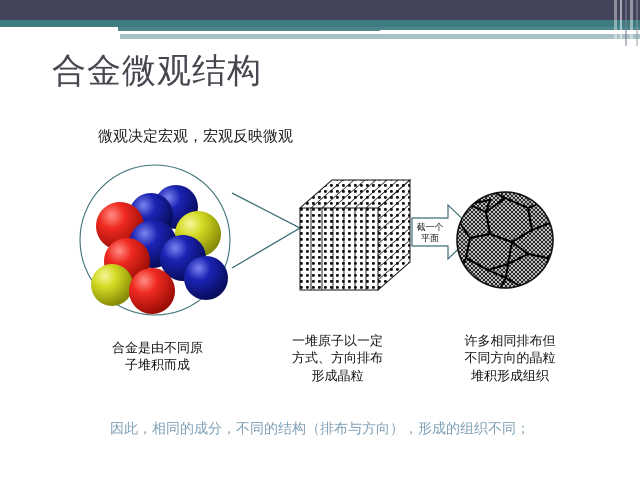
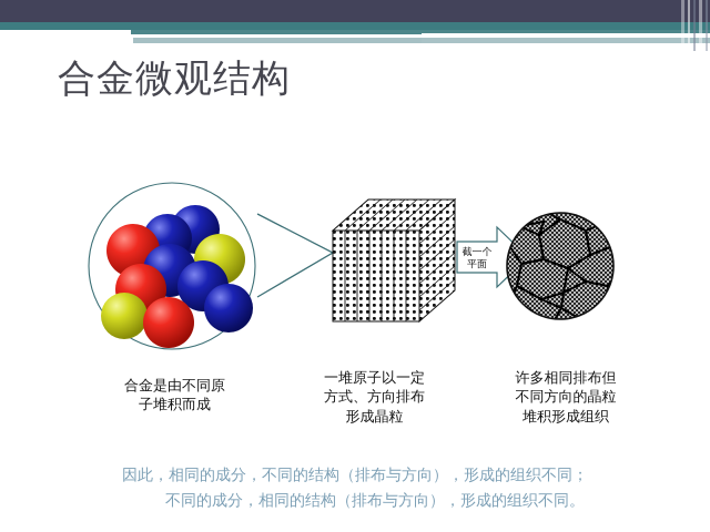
  合金微观结构
- 微观决定宏观，宏观反映微观
  截一个
  平面
  合金是由不同原
  子堆积而成
  一堆原子以一定
  方式、方向排布
  形成晶粒
  许多相同排布但
  不同方向的晶粒
  堆积形成组织
  因此，相同的成分，不同的结构（排布与方向），形成的组织不同；
+ 不同的成分，相同的结构（排布与方向），形成的组织不同。
